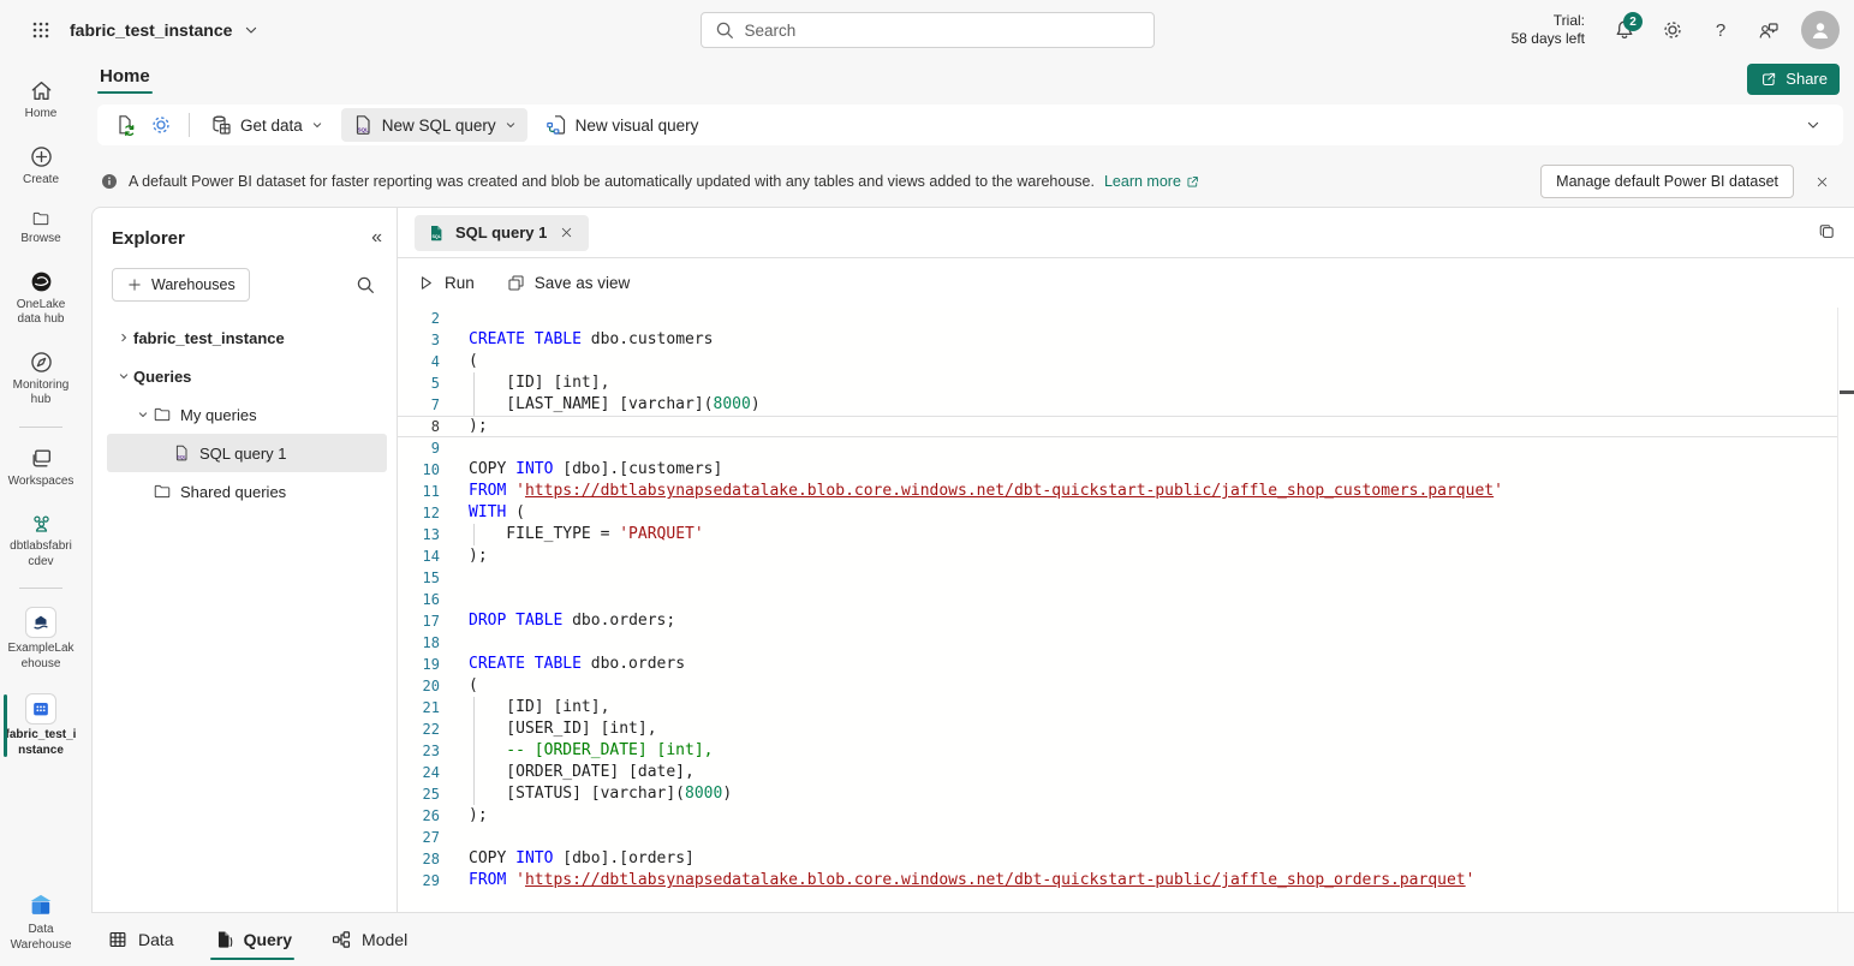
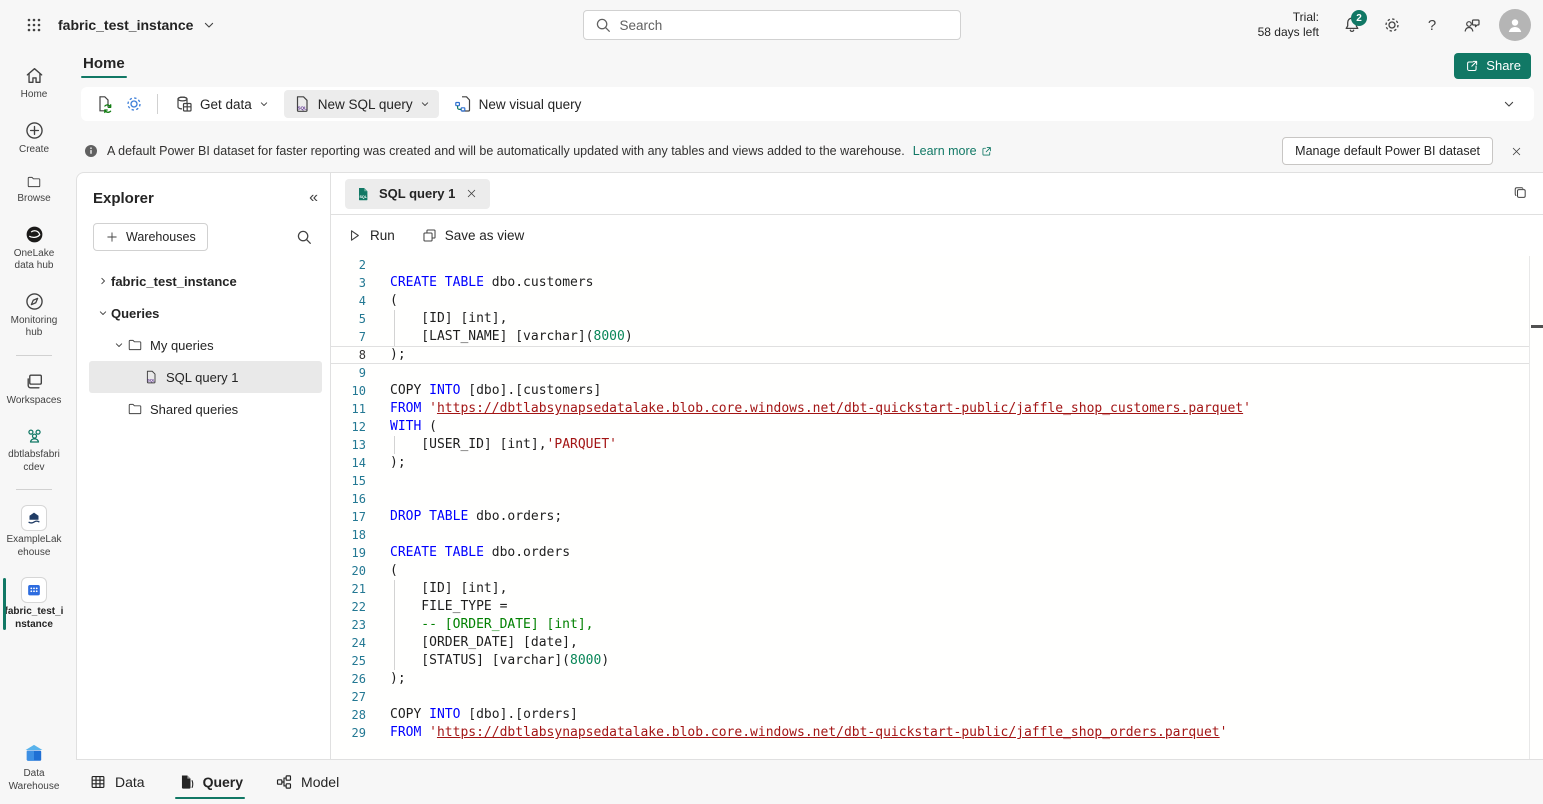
  fabric_test_instance
  Search
  Trial:
  58 days left
  2
  ?
  Home
  Create
  Browse
  OneLake
  data hub
  Monitoring
  hub
  Workspaces
  dbtlabsfabri
  cdev
  ExampleLak
  ehouse
  fabric_test_i
  nstance
  Data
  Warehouse
  Home
  Share
  Get data
  New SQL query
  New visual query
- A default Power BI dataset for faster reporting was created and blob be automatically updated with any tables and views added to the warehouse.
+ A default Power BI dataset for faster reporting was created and will be automatically updated with any tables and views added to the warehouse.
  Learn more
  Manage default Power BI dataset
  Explorer
  «
  Warehouses
  fabric_test_instance
  Queries
  My queries
  SQL query 1
  Shared queries
  SQL query 1
  Run
  Save as view
  2
  3
  CREATE TABLE dbo.customers
  4
  (
  5
  [ID] [int],
  7
  [LAST_NAME] [varchar](8000)
  8
  );
  9
  10
  COPY INTO [dbo].[customers]
  11
  FROM 'https://dbtlabsynapsedatalake.blob.core.windows.net/dbt-quickstart-public/jaffle_shop_customers.parquet'
  12
  WITH (
  13
- FILE_TYPE = 'PARQUET'
+ [USER_ID] [int],'PARQUET'
  14
  );
  15
  16
  17
  DROP TABLE dbo.orders;
  18
  19
  CREATE TABLE dbo.orders
  20
  (
  21
  [ID] [int],
  22
- [USER_ID] [int],
+ FILE_TYPE =
  23
  -- [ORDER_DATE] [int],
  24
  [ORDER_DATE] [date],
  25
  [STATUS] [varchar](8000)
  26
  );
  27
  28
  COPY INTO [dbo].[orders]
  29
  FROM 'https://dbtlabsynapsedatalake.blob.core.windows.net/dbt-quickstart-public/jaffle_shop_orders.parquet'
  Data
  Query
  Model
